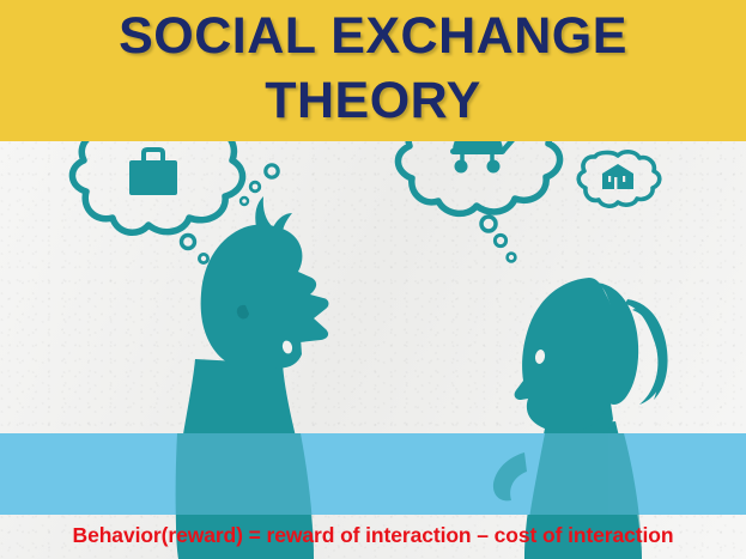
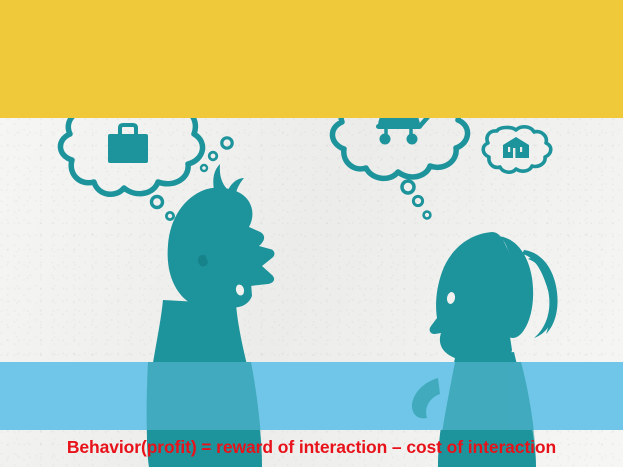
- SOCIAL EXCHANGE
- THEORY
- Behavior(reward) = reward of interaction – cost of interaction
+ Behavior(profit) = reward of interaction – cost of interaction
